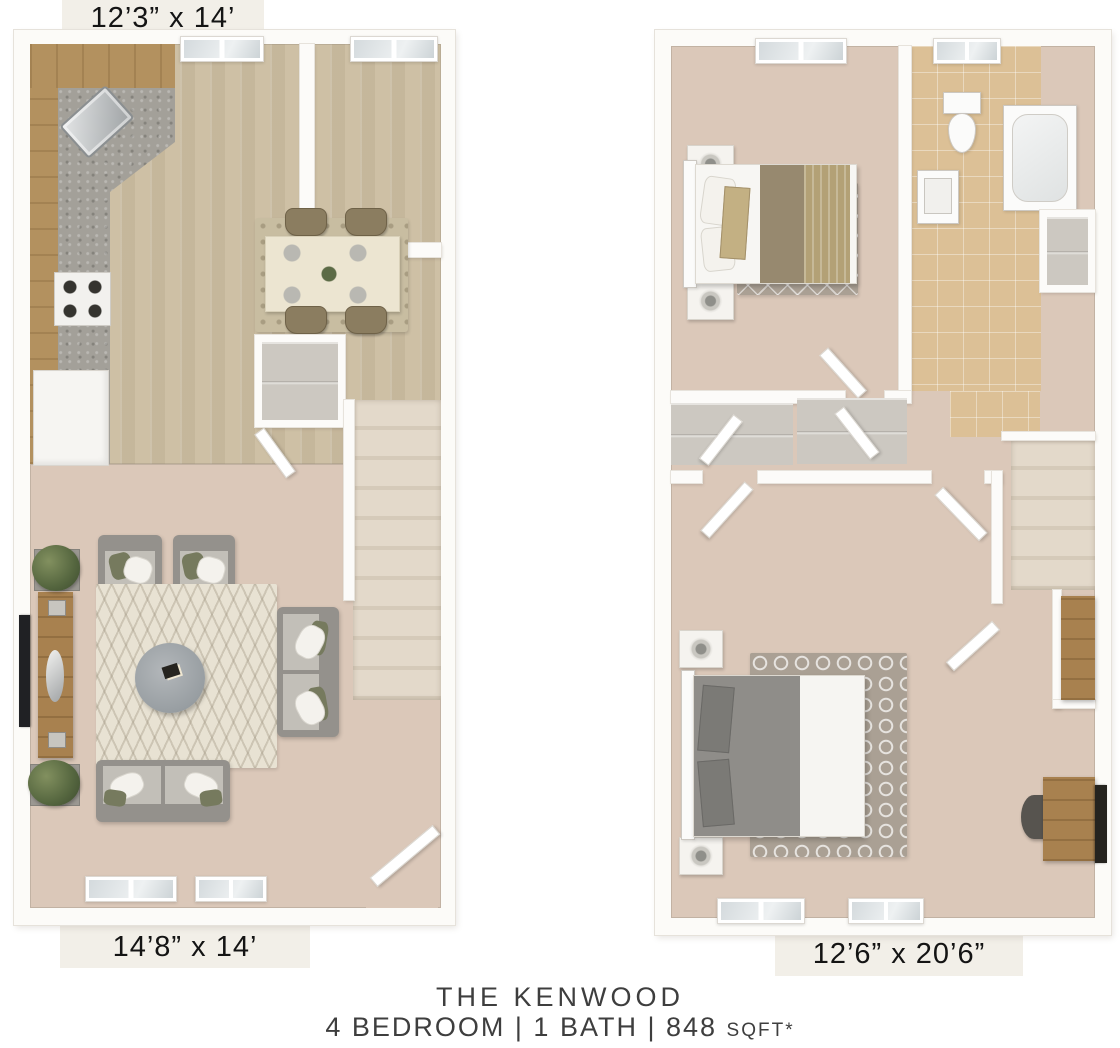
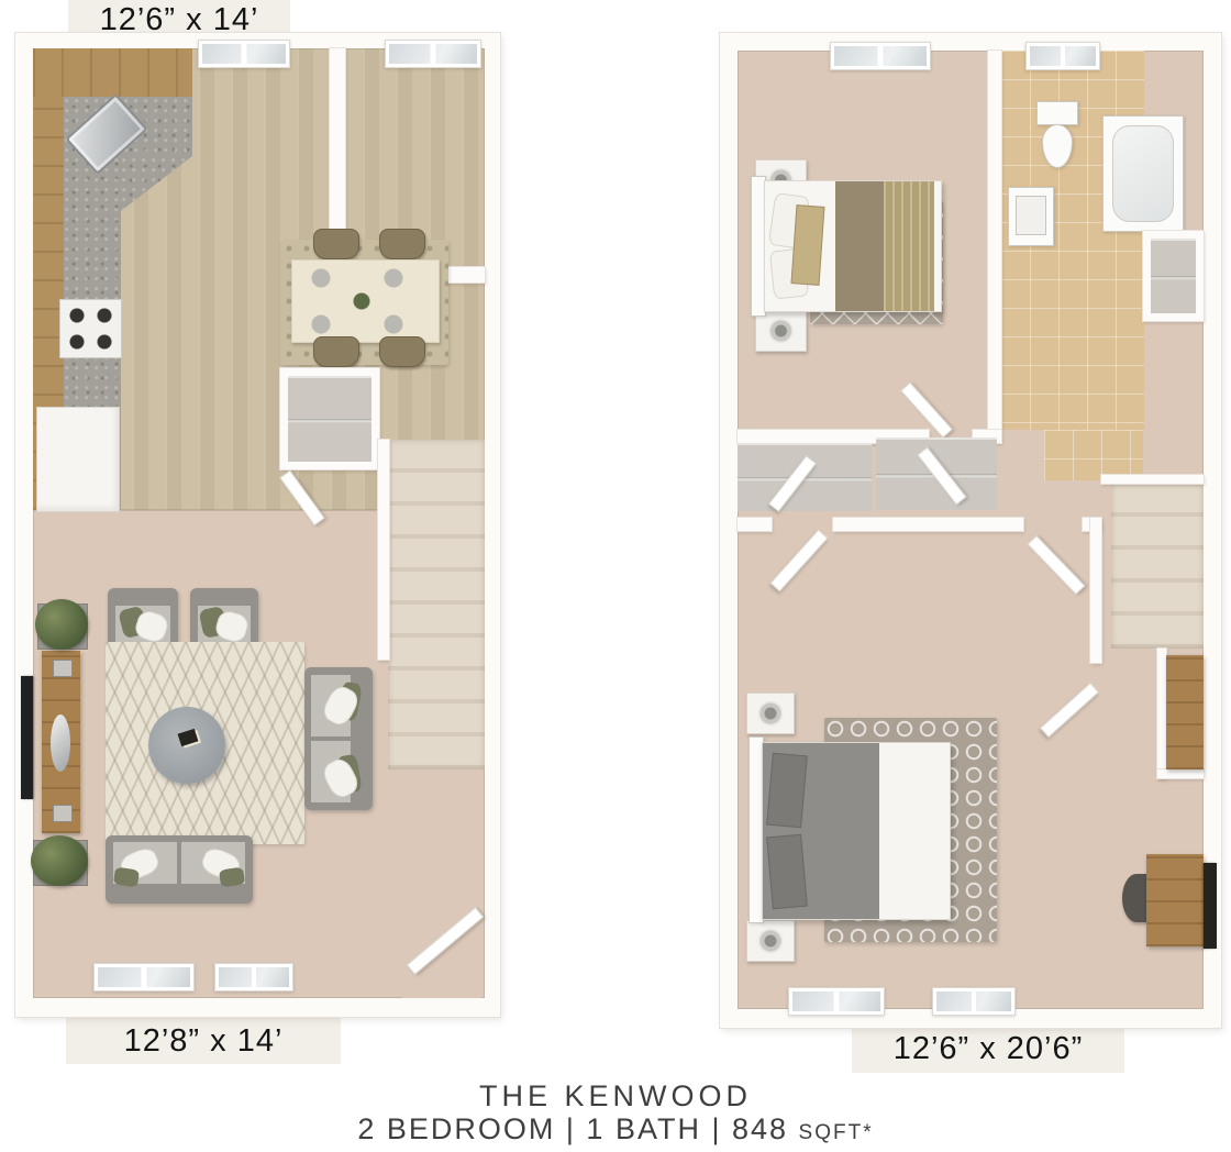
- 12’3” x 14’
+ 12’6” x 14’
- 14’8” x 14’
+ 12’8” x 14’
  12’6” x 20’6”
  THE KENWOOD
- 4 BEDROOM | 1 BATH | 848 SQFT*
+ 2 BEDROOM | 1 BATH | 848 SQFT*
